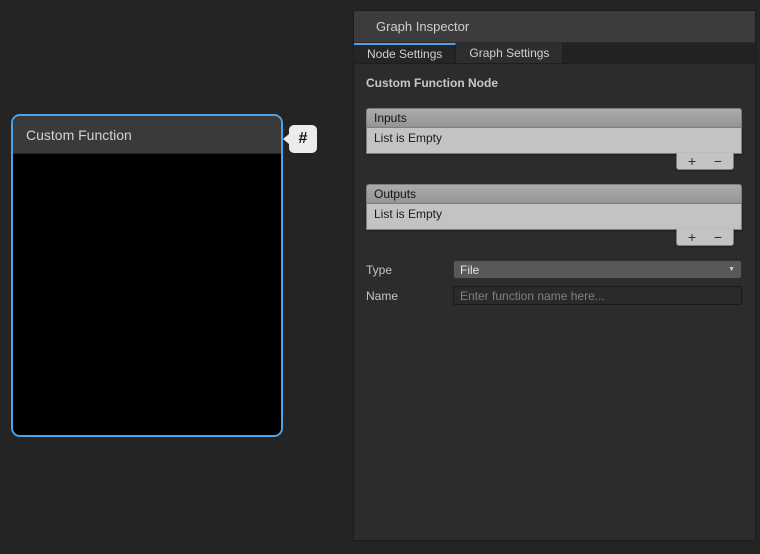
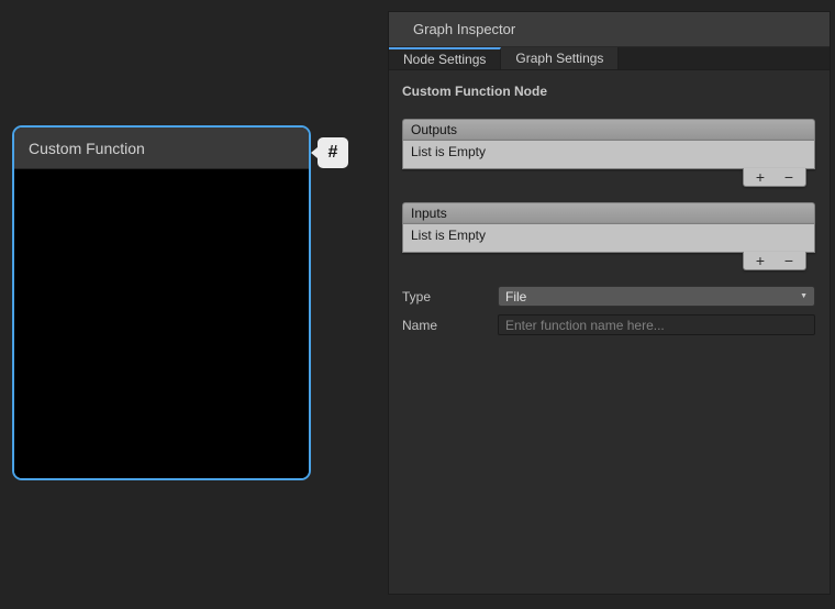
  Custom Function
  #
  Graph Inspector
  Node Settings
  Graph Settings
  Custom Function Node
- Inputs
+ Outputs
  List is Empty
  +
  −
- Outputs
+ Inputs
  List is Empty
  +
  −
  Type
  File
  Name
  Enter function name here...
